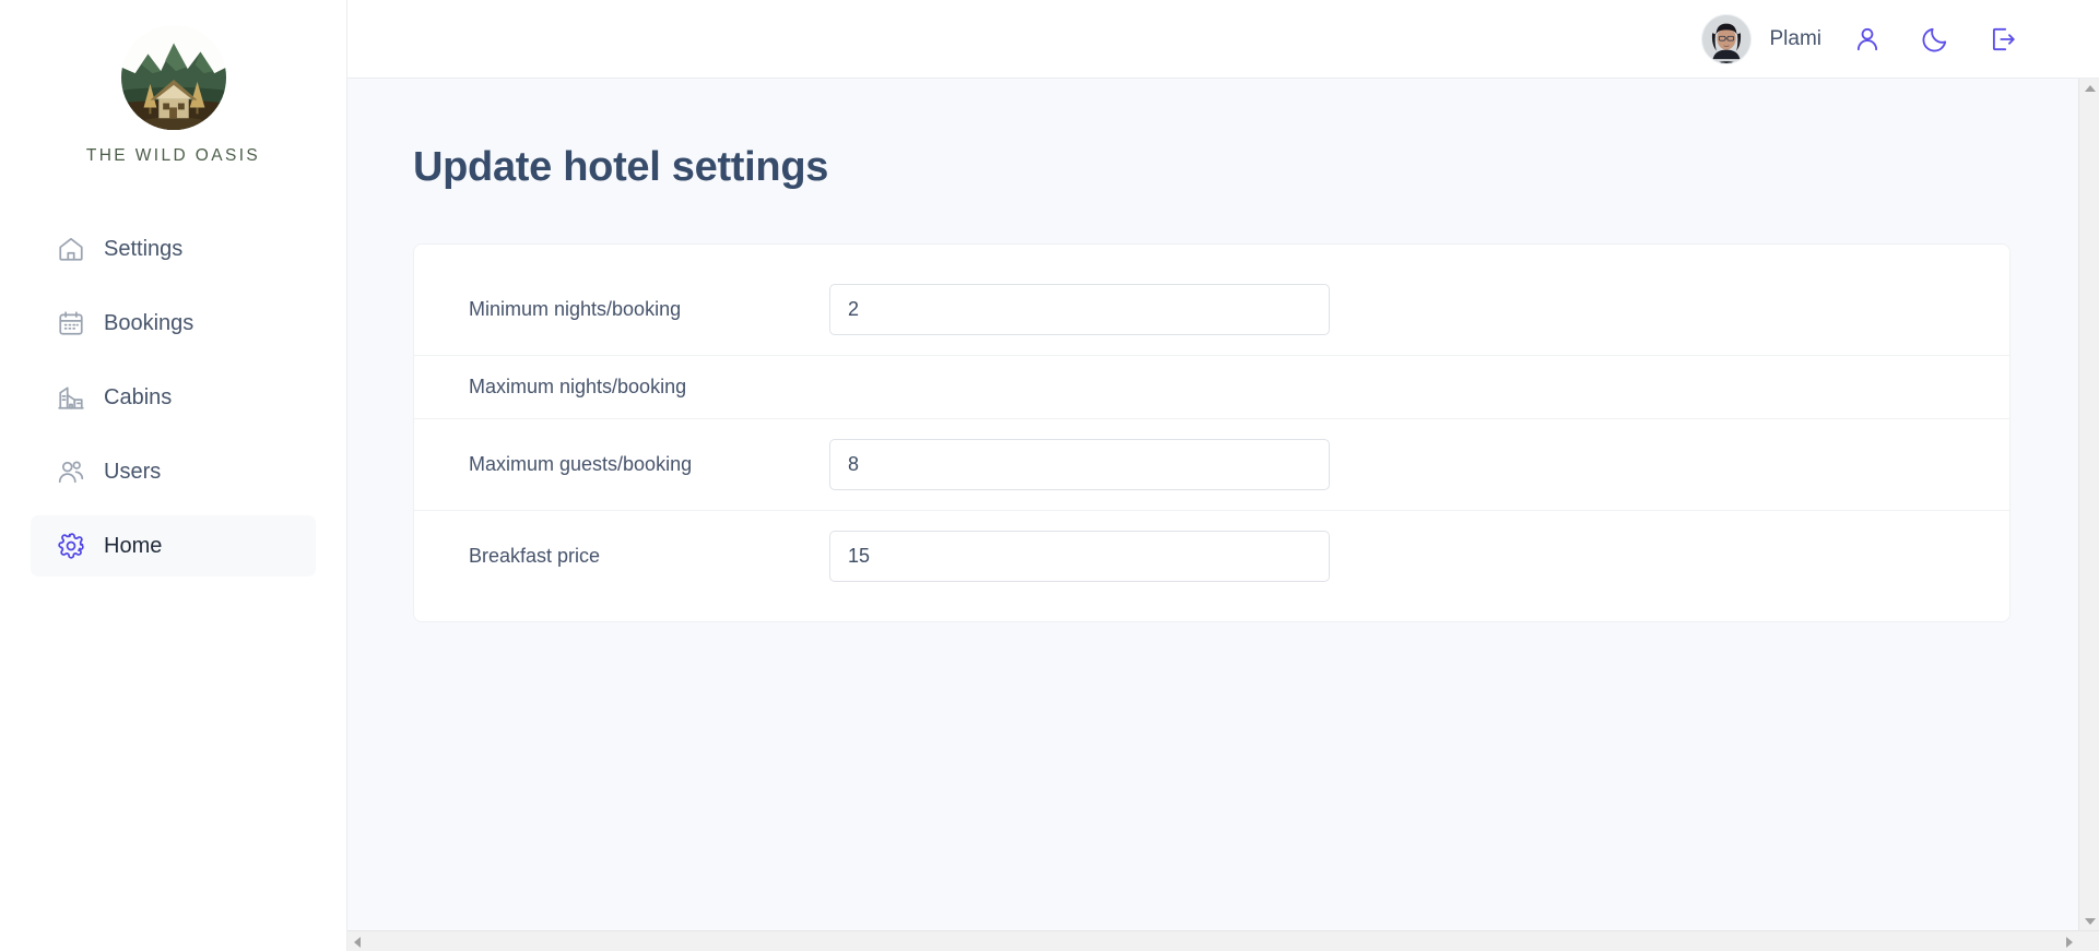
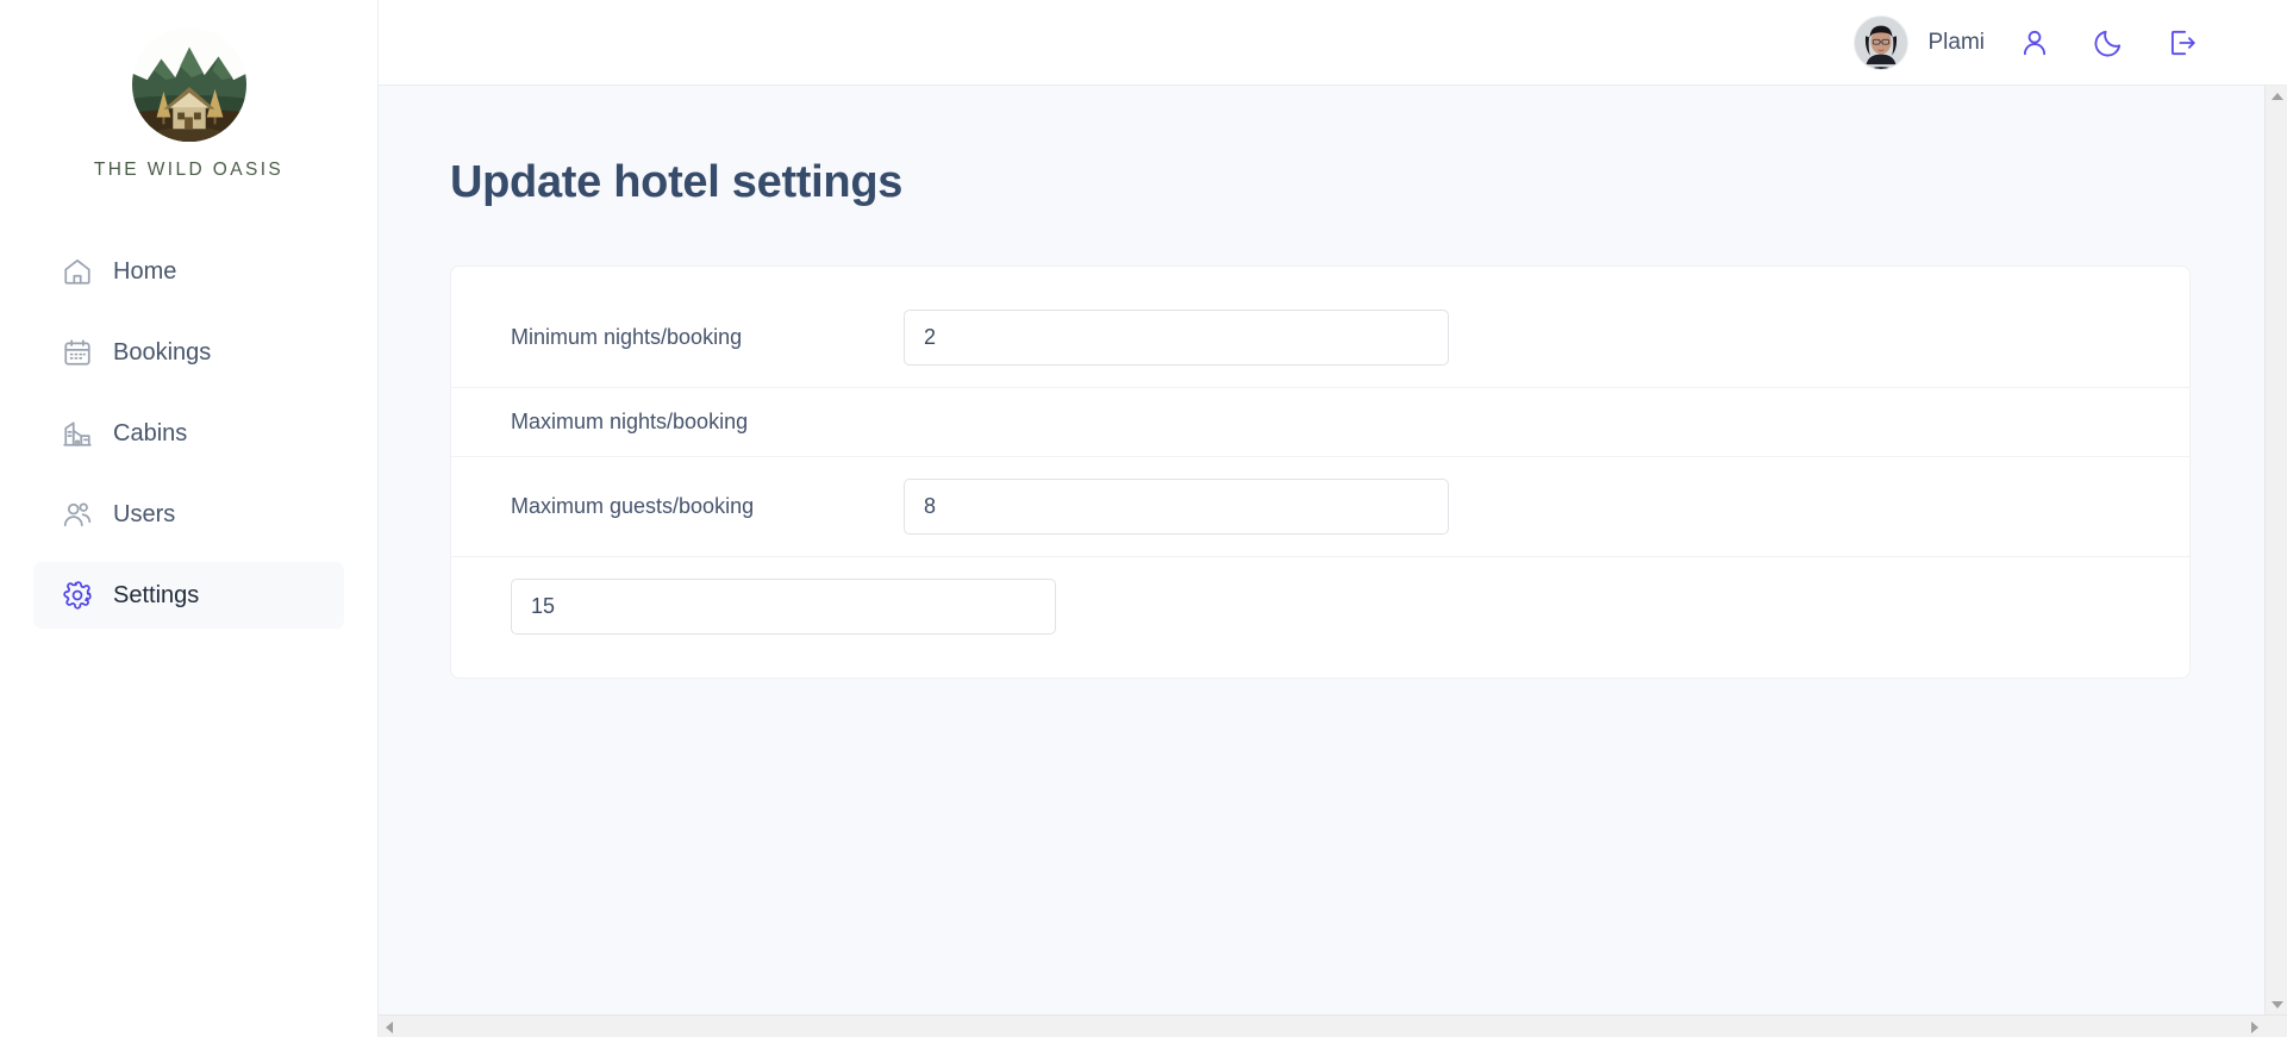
  THE WILD OASIS
- Settings
+ Home
  Bookings
  Cabins
  Users
- Home
+ Settings
  Plami
  Update hotel settings
  Minimum nights/booking
  2
  Maximum nights/booking
  Maximum guests/booking
  8
- Breakfast price
  15
